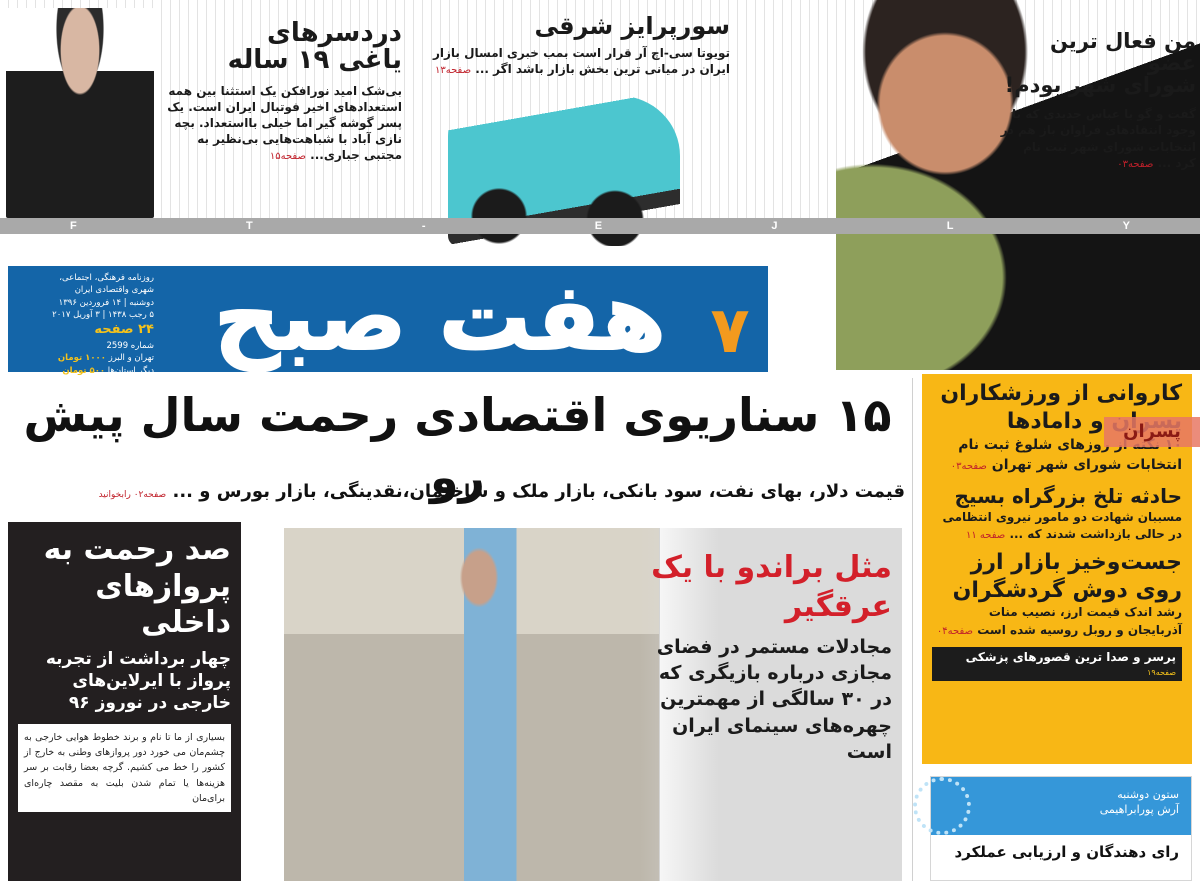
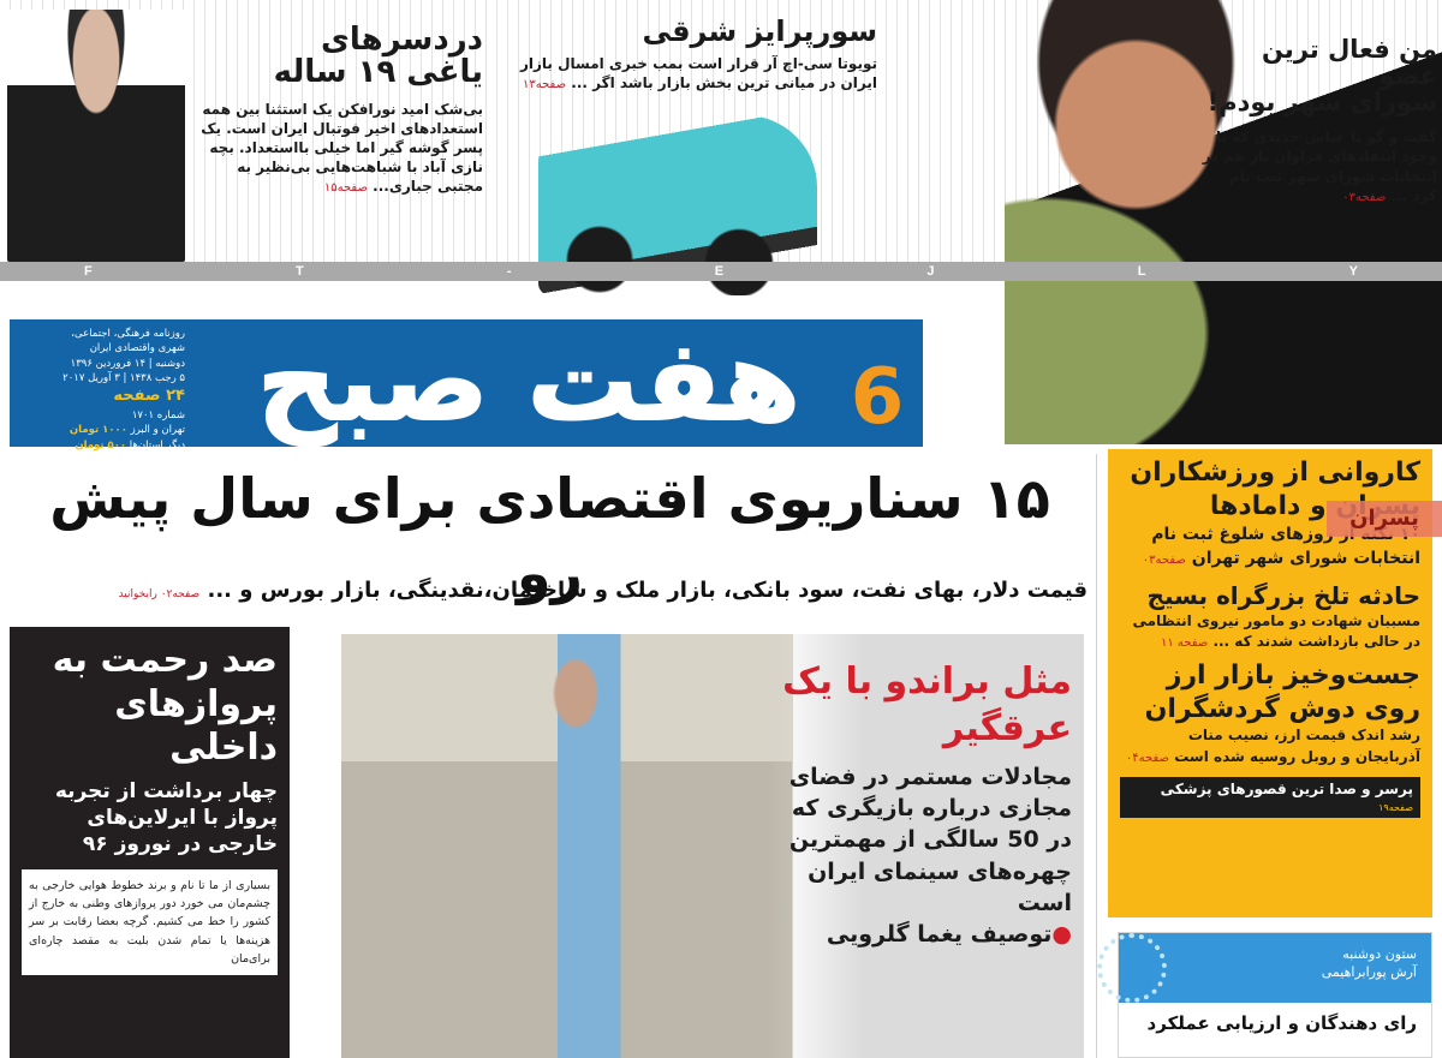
  دردسرهای
  یاغی ۱۹ ساله
  بی‌شک امید نورافکن یک استثنا بین همه استعدادهای اخیر فوتبال ایران است. یک پسر گوشه گیر اما خیلی بااستعداد. بچه نازی آباد با شباهت‌هایی بی‌نظیر به مجتبی جباری... صفحه۱۵
  سورپرایز شرقی
  تویوتا سی-اچ آر قرار است بمب خبری امسال بازار ایران در میانی ترین بخش بازار باشد اگر ... صفحه۱۳
  من فعال ترینضو
  F
  T
  -
  E
  J
  L
  Y
  روزنامه فرهنگی، اجتماعی،
  شهری واقتصادی ایران
  دوشنبه | ۱۴ فروردین ۱۳۹۶
  ۵ رجب ۱۴۳۸ | ۳ آوریل ۲۰۱۷
  ۲۴ صفحه
- شماره 2599
+ شماره ۱۷۰۱
  تهران و البرز ۱۰۰۰ تومان
  دیگر استان‌ها ۵۰۰ تومان
  هفت صبح
- ۷
+ 6
- ۱۵ سناریوی اقتصادی رحمت سال پیش رو
+ ۱۵ سناریوی اقتصادی برای سال پیش رو
  قیمت دلار، بهای نفت، سود بانکی، بازار ملک و ساختمان،نقدینگی، بازار بورس و ... صفحه۰۲ رابخوانید
  کاروانی از ورزشکاران پسران و دامادها
  ۱۰ نکته از روزهای شلوغ ثبت نام انتخابات شورای شهر تهران صفحه۰۳
  حادثه تلخ بزرگراه بسیج
  مسببان شهادت دو مامور نیروی انتظامی در حالی بازداشت شدند که ... صفحه ۱۱
  جست‌وخیز بازار ارز روی دوش گردشگران
  رشد اندک قیمت ارز، نصیب منات آذربایجان و روبل روسیه شده است صفحه۰۴
  پرسر و صدا ترین قصورهای پزشکی صفحه۱۹
  پسران
  ستون دوشنبه
  آرش پورابراهیمی
  رای دهندگان و ارزیابی عملکرد
  صد رحمت به پروازهای داخلی
  چهار برداشت از تجربه پرواز با ایرلاین‌های خارجی در نوروز ۹۶
  بسیاری از ما تا نام و برند خطوط هوایی خارجی به چشم‌مان می خورد دور پروازهای وطنی به خارج از کشور را خط می کشیم. گرچه بعضا رقابت بر سر هزینه‌ها یا تمام شدن بلیت به مقصد چاره‌ای برای‌مان
  مثل براندو با یک عرقگیر
- مجادلات مستمر در فضای مجازی درباره بازیگری که در ۳۰ سالگی از مهمترین چهره‌های سینمای ایران است
+ مجادلات مستمر در فضای مجازی درباره بازیگری که در 50 سالگی از مهمترین چهره‌های سینمای ایران است
+ ●توصیف یغما گلرویی
